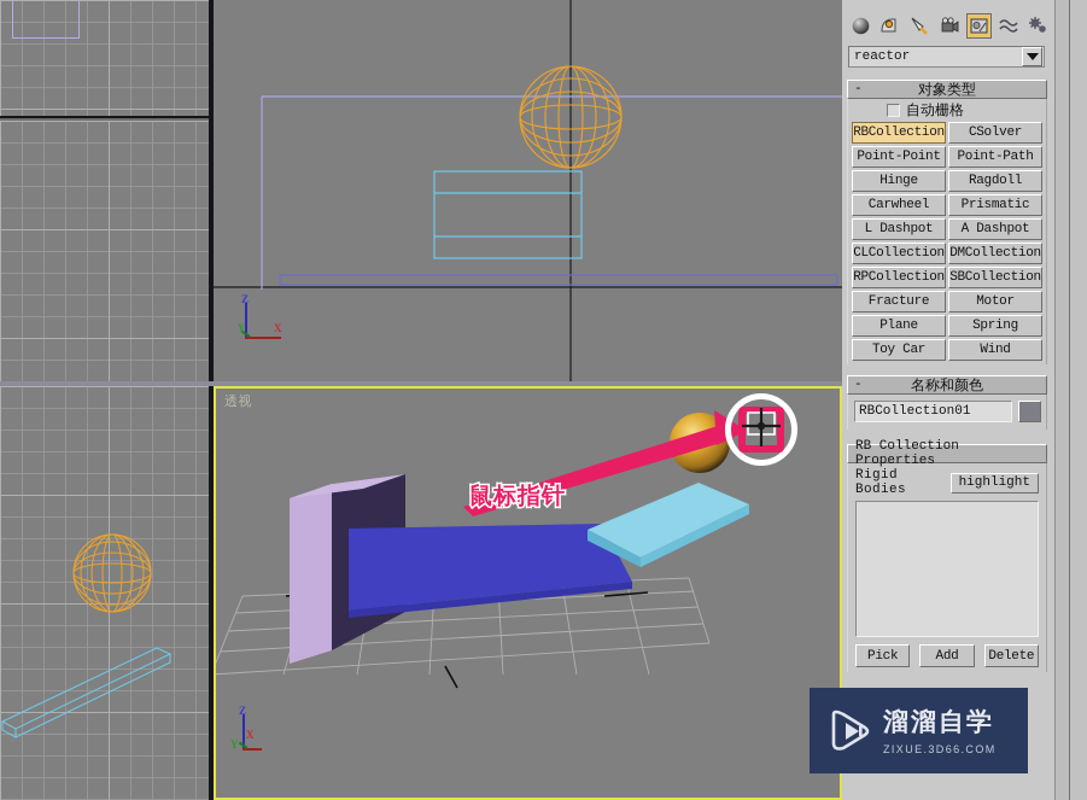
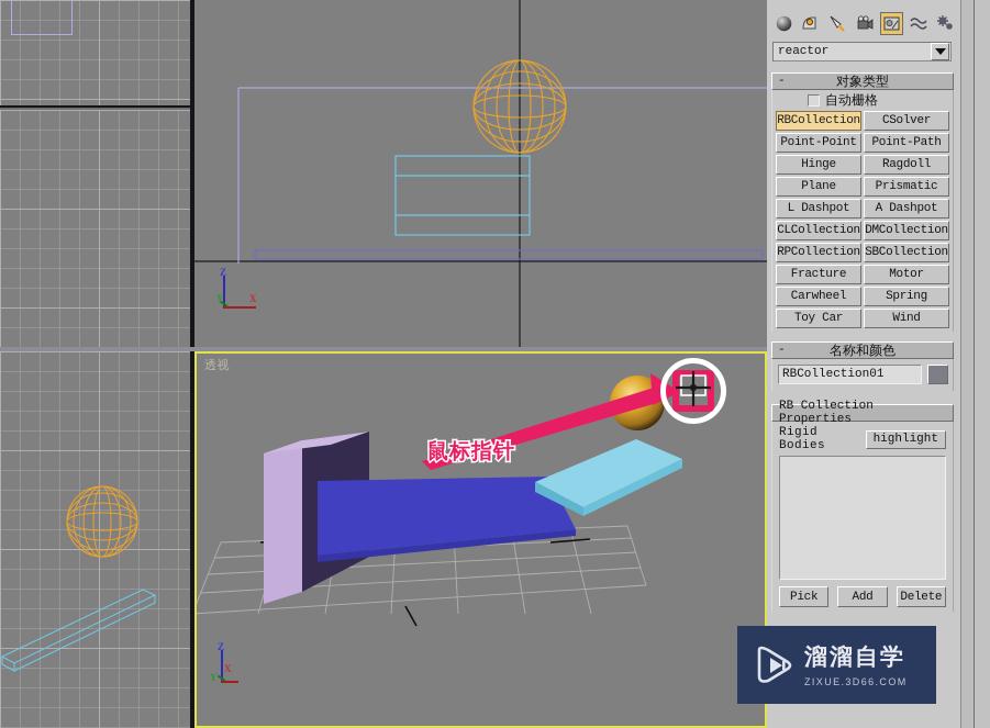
  Z
  X
  Y
  Z
  X
  Y
  透视
  鼠标指针
  reactor
  -
  对象类型
  自动栅格
  RBCollection
  CSolver
  Point-Point
  Point-Path
  Hinge
  Ragdoll
- Carwheel
+ Plane
  Prismatic
  L Dashpot
  A Dashpot
  CLCollection
  DMCollection
  RPCollection
  SBCollection
  Fracture
  Motor
- Plane
+ Carwheel
  Spring
  Toy Car
  Wind
  -
  名称和颜色
  RBCollection01
  RB Collection Properties
  Rigid Bodies
  highlight
  Pick
  Add
  Delete
  溜溜自学
  ZIXUE.3D66.COM
